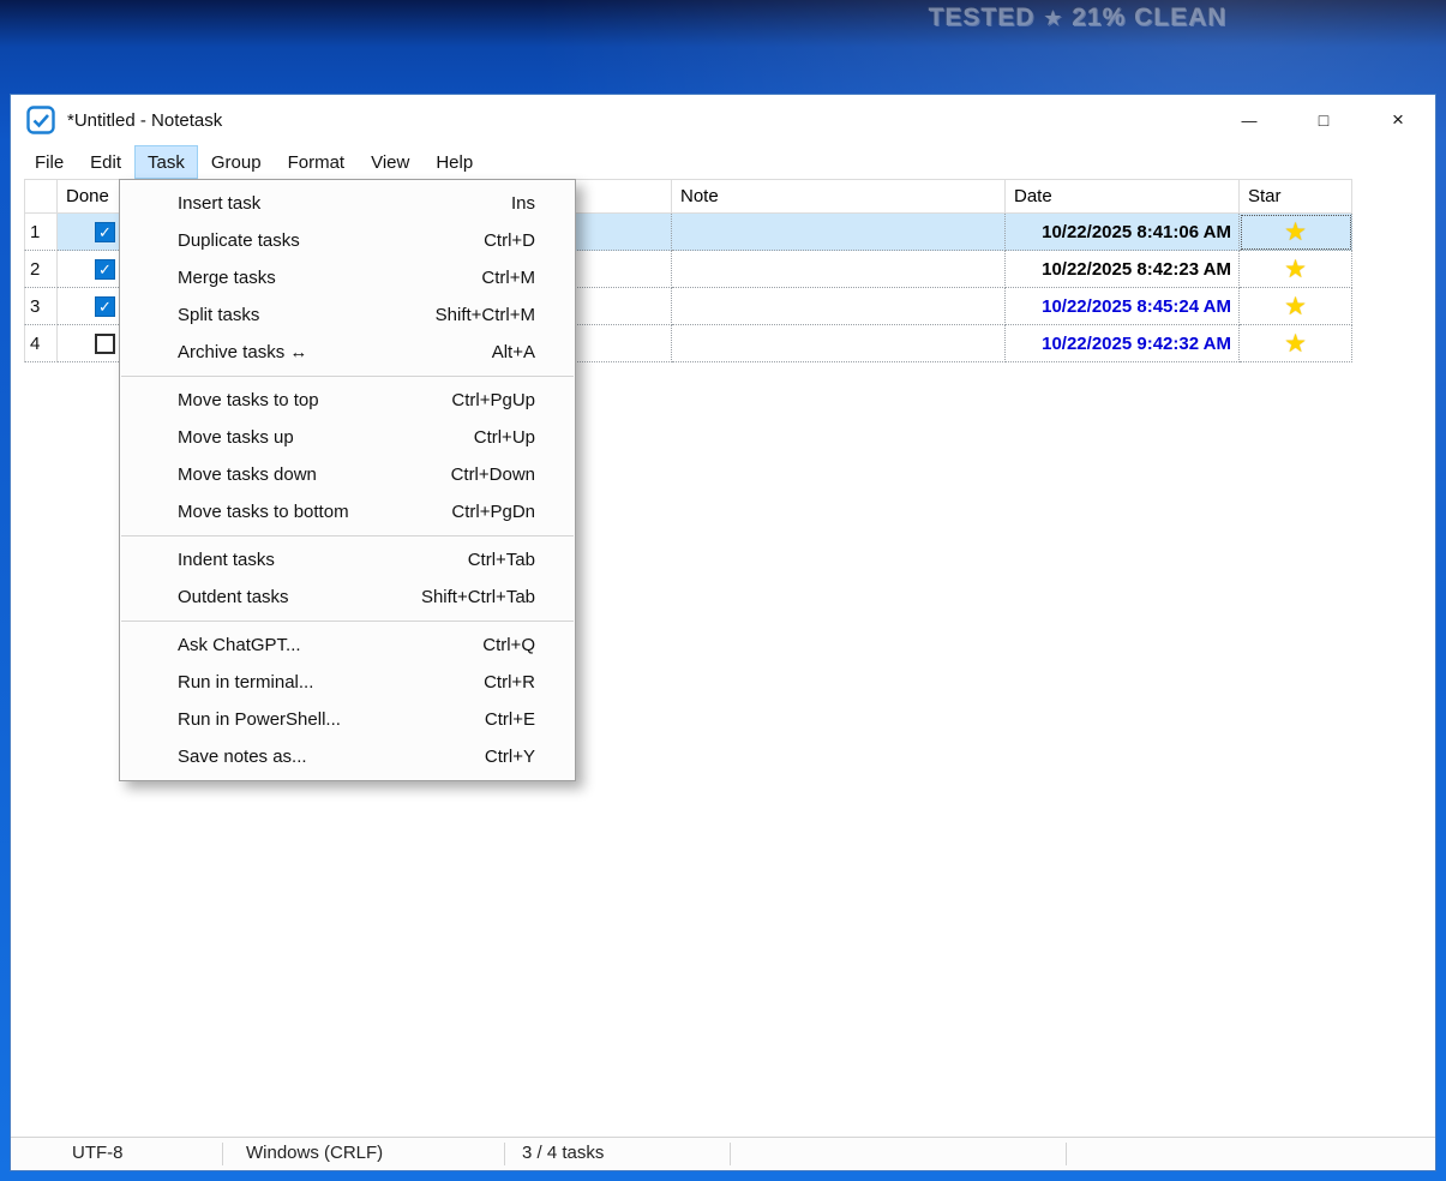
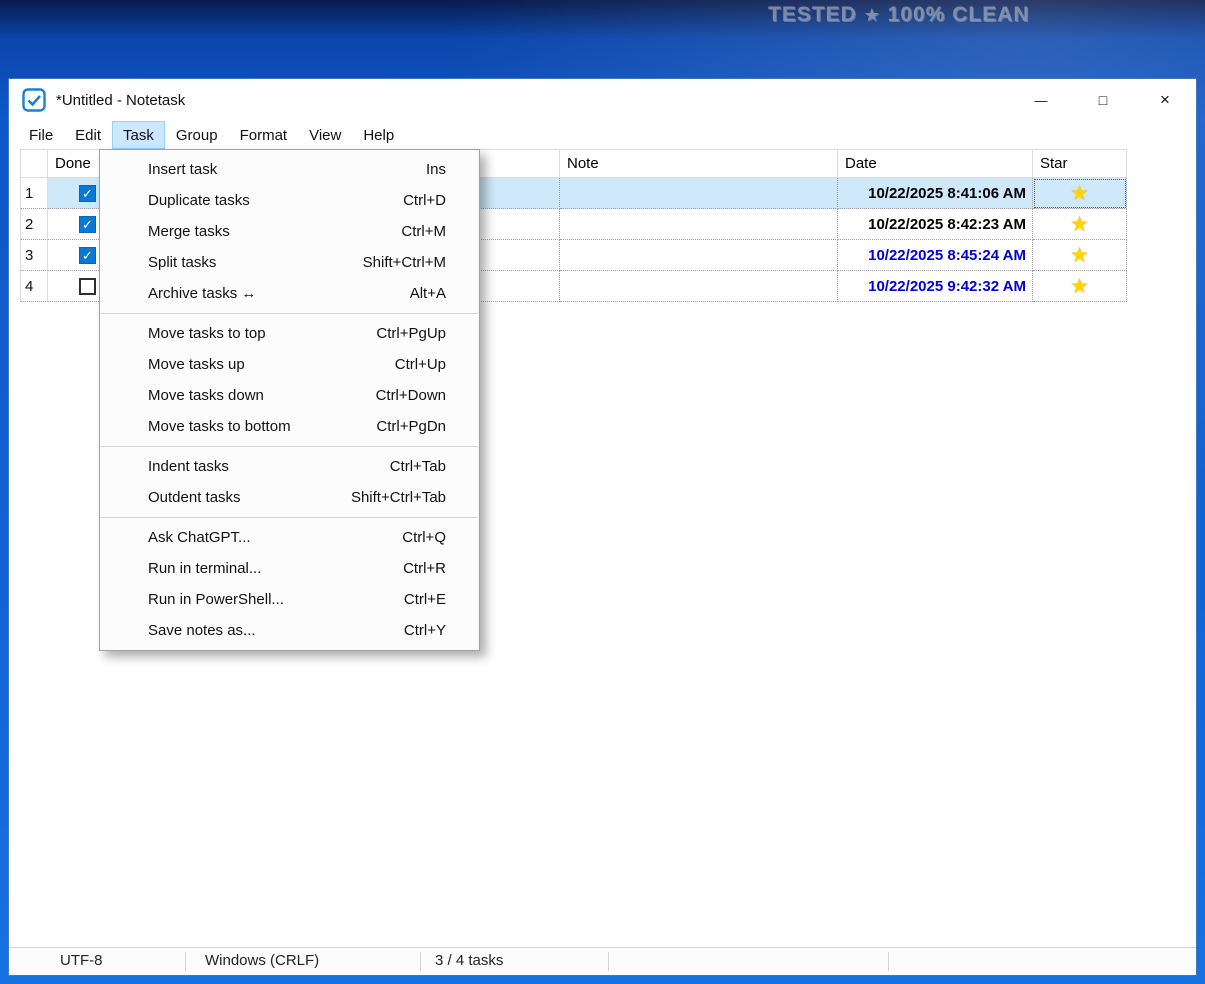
  *Untitled - Notetask
  —
  □
  ×
  File
  Edit
  Task
  Group
  Format
  View
  Help
  Done
  Note
  Date
  Star
  1
  ✓
  10/22/2025 8:41:06 AM
  ★
  2
  ✓
  10/22/2025 8:42:23 AM
  ★
  3
  ✓
  10/22/2025 8:45:24 AM
  ★
  4
  10/22/2025 9:42:32 AM
  ★
  UTF-8
  Windows (CRLF)
  3 / 4 tasks
  Insert task
  Ins
  Duplicate tasks
  Ctrl+D
  Merge tasks
  Ctrl+M
  Split tasks
  Shift+Ctrl+M
  Archive tasks ↔
  Alt+A
  Move tasks to top
  Ctrl+PgUp
  Move tasks up
  Ctrl+Up
  Move tasks down
  Ctrl+Down
  Move tasks to bottom
  Ctrl+PgDn
  Indent tasks
  Ctrl+Tab
  Outdent tasks
  Shift+Ctrl+Tab
  Ask ChatGPT...
  Ctrl+Q
  Run in terminal...
  Ctrl+R
  Run in PowerShell...
  Ctrl+E
  Save notes as...
  Ctrl+Y
- TESTED ★ 21% CLEAN
+ TESTED ★ 100% CLEAN
